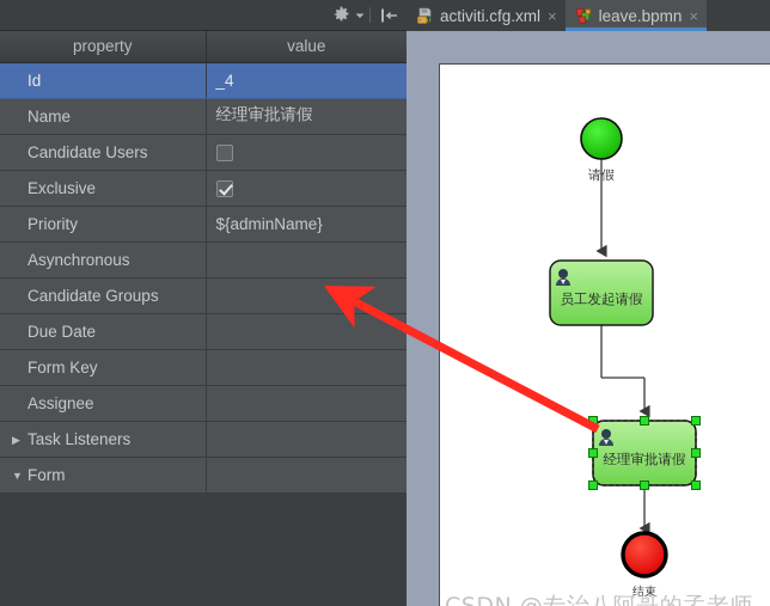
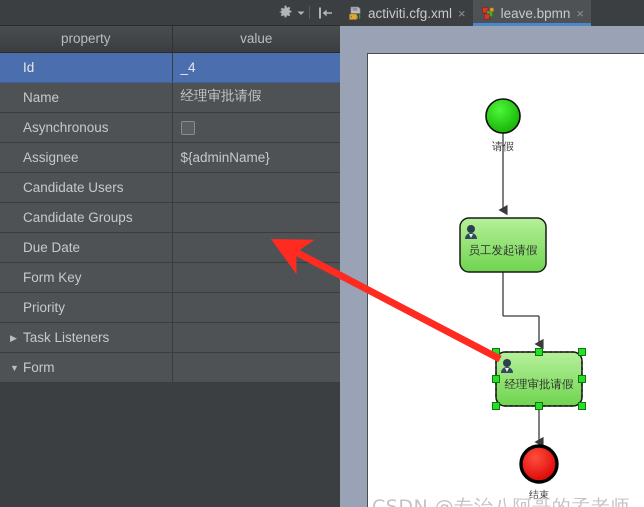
  property	value
  Id	_4
  Name	经理审批请假
- Candidate Users
+ Asynchronous
- Exclusive
- Priority	${adminName}
+ Assignee	${adminName}
- Asynchronous
+ Candidate Users
  Candidate Groups
  Due Date
  Form Key
- Assignee
+ Priority
  ▶ Task Listeners
  ▼ Form
  activiti.cfg.xml
  ×
  leave.bpmn
  ×
  请假
  员工发起请假
  经理审批请假
  结束
